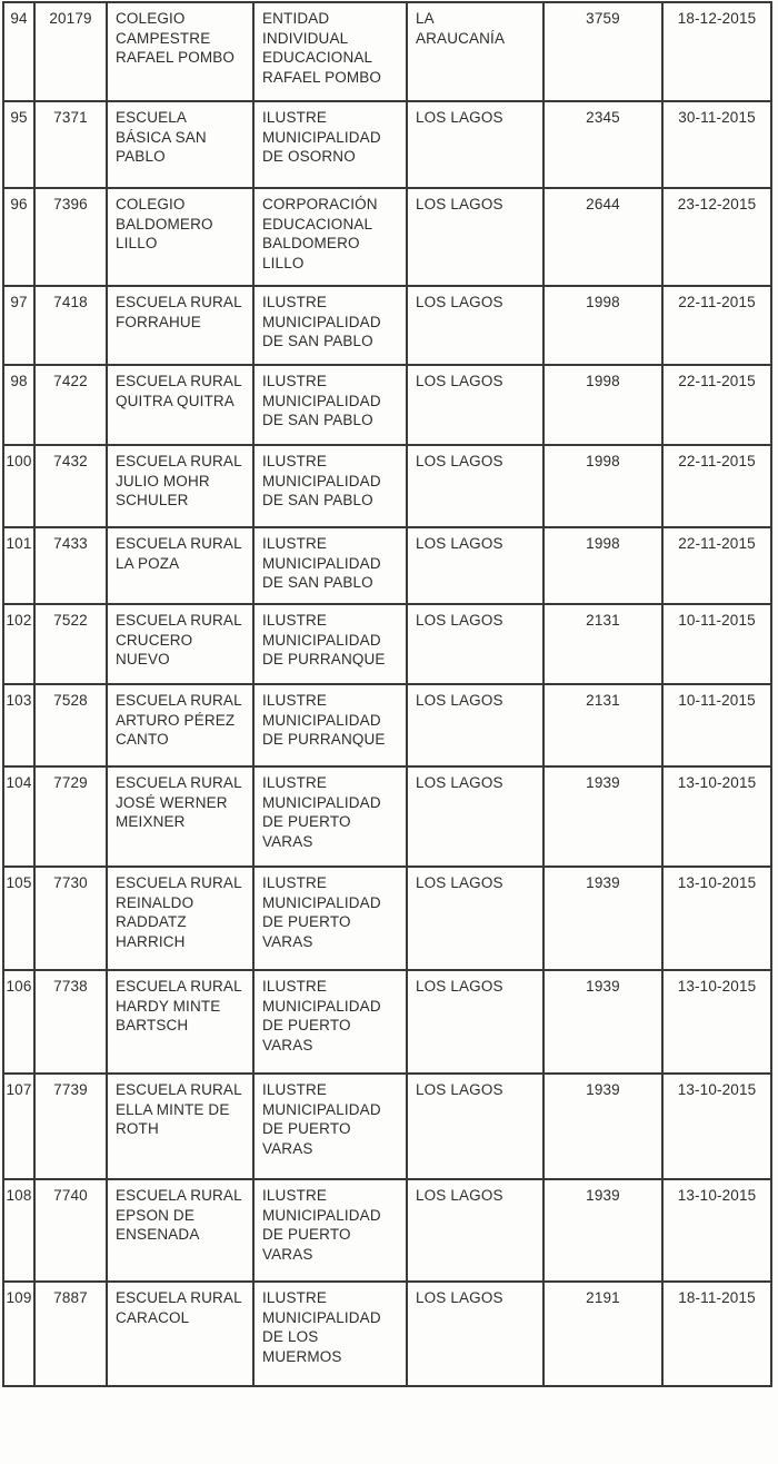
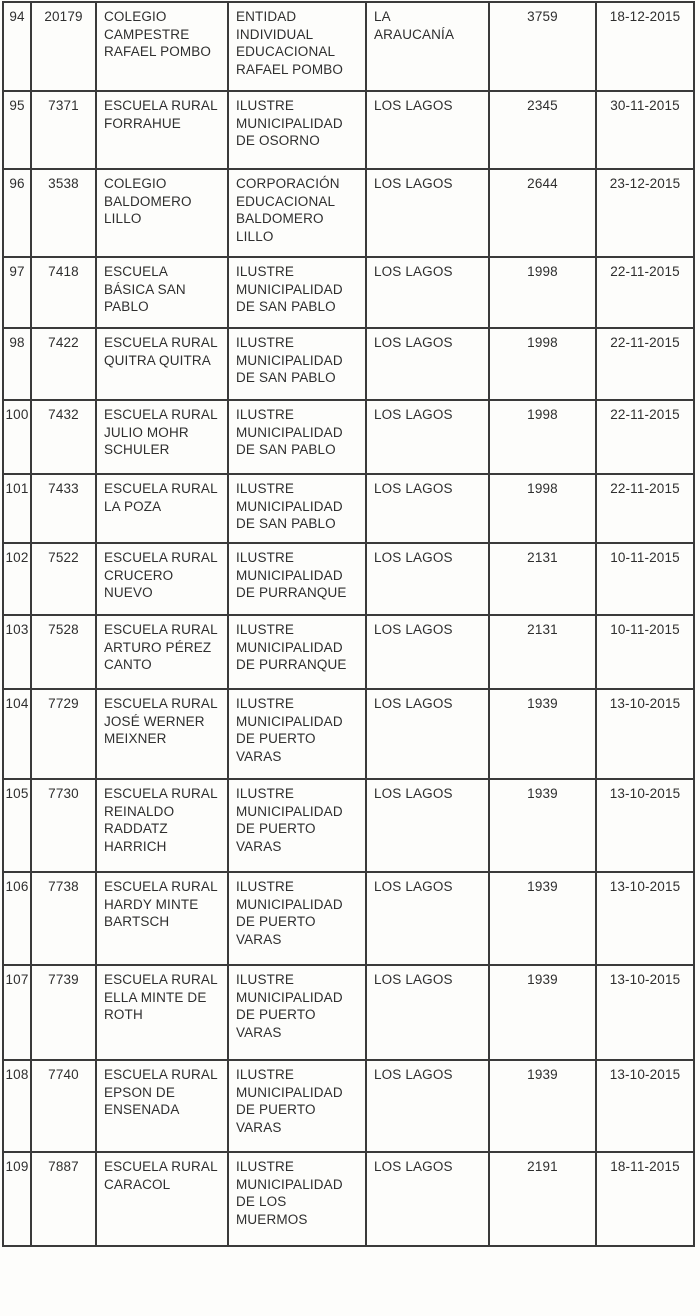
  94	20179	COLEGIO CAMPESTRE RAFAEL POMBO	ENTIDAD INDIVIDUAL EDUCACIONAL RAFAEL POMBO	LA ARAUCANÍA	3759	18-12-2015
- 95	7371	ESCUELA BÁSICA SAN PABLO	ILUSTRE MUNICIPALIDAD DE OSORNO	LOS LAGOS	2345	30-11-2015
+ 95	7371	ESCUELA RURAL FORRAHUE	ILUSTRE MUNICIPALIDAD DE OSORNO	LOS LAGOS	2345	30-11-2015
- 96	7396	COLEGIO BALDOMERO LILLO	CORPORACIÓN EDUCACIONAL BALDOMERO LILLO	LOS LAGOS	2644	23-12-2015
+ 96	3538	COLEGIO BALDOMERO LILLO	CORPORACIÓN EDUCACIONAL BALDOMERO LILLO	LOS LAGOS	2644	23-12-2015
- 97	7418	ESCUELA RURAL FORRAHUE	ILUSTRE MUNICIPALIDAD DE SAN PABLO	LOS LAGOS	1998	22-11-2015
+ 97	7418	ESCUELA BÁSICA SAN PABLO	ILUSTRE MUNICIPALIDAD DE SAN PABLO	LOS LAGOS	1998	22-11-2015
  98	7422	ESCUELA RURAL QUITRA QUITRA	ILUSTRE MUNICIPALIDAD DE SAN PABLO	LOS LAGOS	1998	22-11-2015
  100	7432	ESCUELA RURAL JULIO MOHR SCHULER	ILUSTRE MUNICIPALIDAD DE SAN PABLO	LOS LAGOS	1998	22-11-2015
  101	7433	ESCUELA RURAL LA POZA	ILUSTRE MUNICIPALIDAD DE SAN PABLO	LOS LAGOS	1998	22-11-2015
  102	7522	ESCUELA RURAL CRUCERO NUEVO	ILUSTRE MUNICIPALIDAD DE PURRANQUE	LOS LAGOS	2131	10-11-2015
  103	7528	ESCUELA RURAL ARTURO PÉREZ CANTO	ILUSTRE MUNICIPALIDAD DE PURRANQUE	LOS LAGOS	2131	10-11-2015
  104	7729	ESCUELA RURAL JOSÉ WERNER MEIXNER	ILUSTRE MUNICIPALIDAD DE PUERTO VARAS	LOS LAGOS	1939	13-10-2015
  105	7730	ESCUELA RURAL REINALDO RADDATZ HARRICH	ILUSTRE MUNICIPALIDAD DE PUERTO VARAS	LOS LAGOS	1939	13-10-2015
  106	7738	ESCUELA RURAL HARDY MINTE BARTSCH	ILUSTRE MUNICIPALIDAD DE PUERTO VARAS	LOS LAGOS	1939	13-10-2015
  107	7739	ESCUELA RURAL ELLA MINTE DE ROTH	ILUSTRE MUNICIPALIDAD DE PUERTO VARAS	LOS LAGOS	1939	13-10-2015
  108	7740	ESCUELA RURAL EPSON DE ENSENADA	ILUSTRE MUNICIPALIDAD DE PUERTO VARAS	LOS LAGOS	1939	13-10-2015
  109	7887	ESCUELA RURAL CARACOL	ILUSTRE MUNICIPALIDAD DE LOS MUERMOS	LOS LAGOS	2191	18-11-2015
